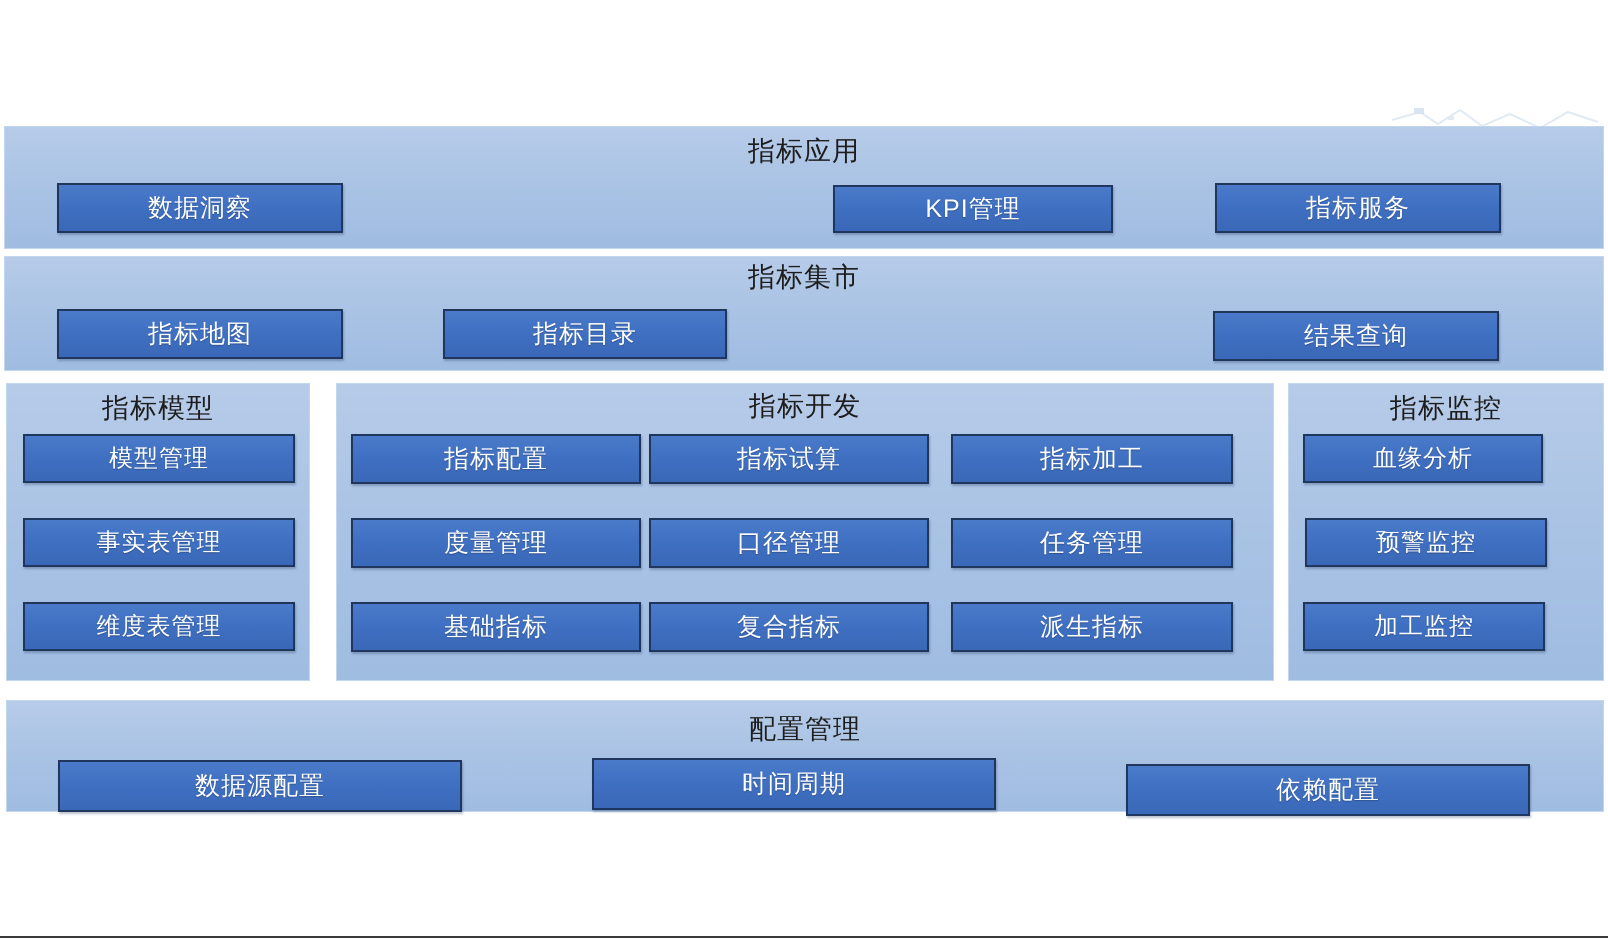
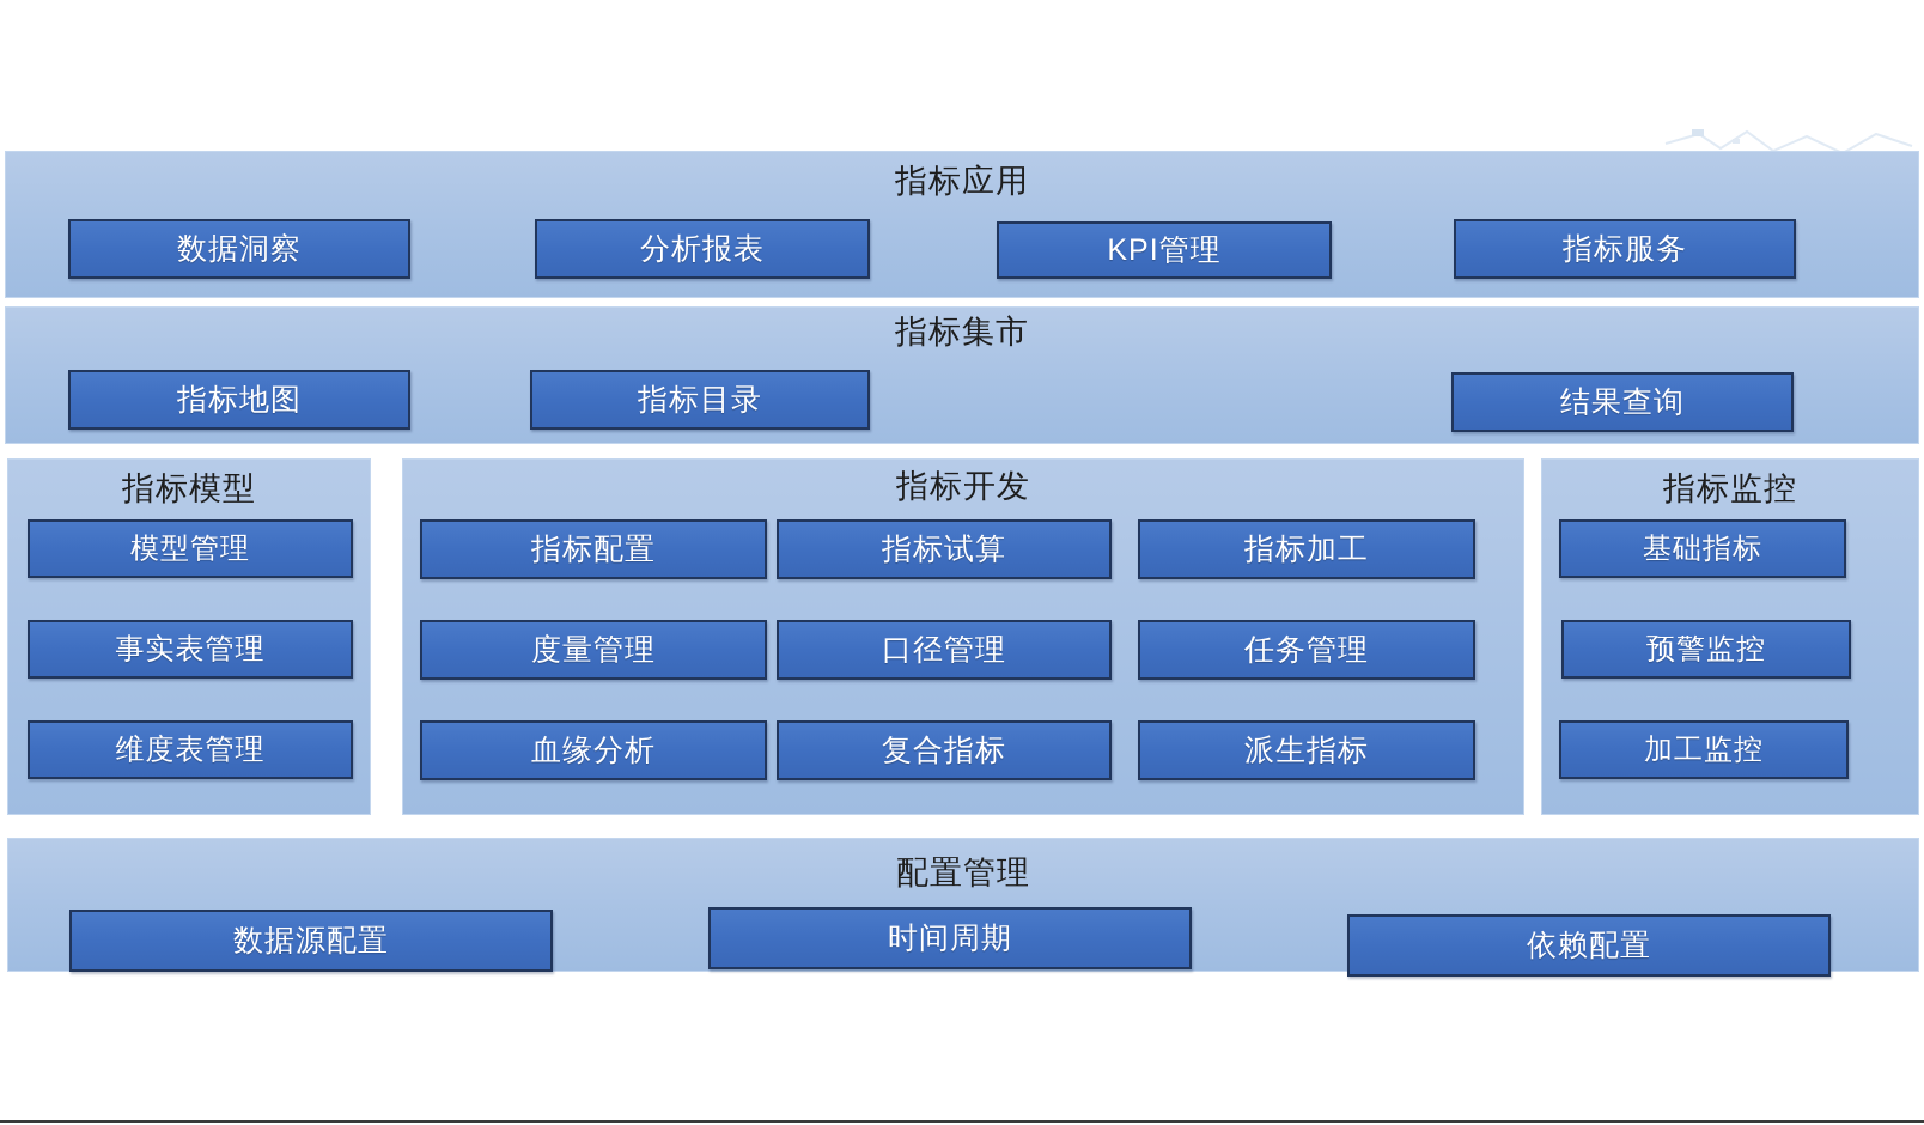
  指标应用
  数据洞察
+ 分析报表
  KPI管理
  指标服务
  指标集市
  指标地图
  指标目录
  结果查询
  指标模型
  模型管理
  事实表管理
  维度表管理
  指标开发
  指标配置
  指标试算
  指标加工
  度量管理
  口径管理
  任务管理
- 基础指标
+ 血缘分析
  复合指标
  派生指标
  指标监控
- 血缘分析
+ 基础指标
  预警监控
  加工监控
  配置管理
  数据源配置
  时间周期
  依赖配置
